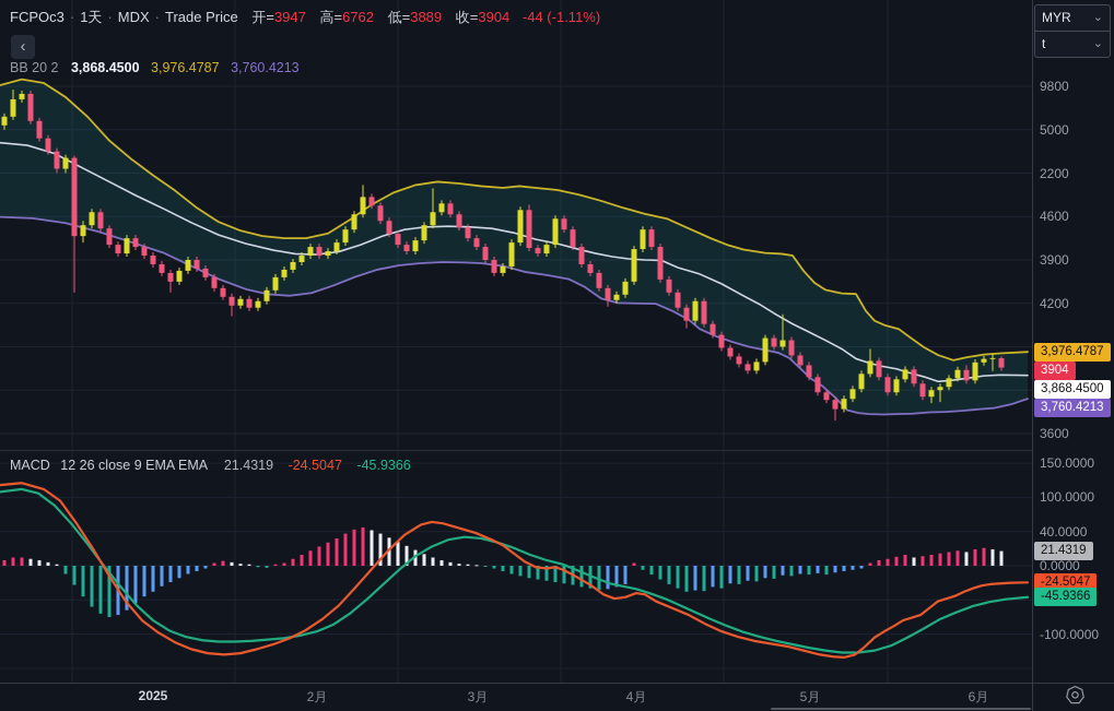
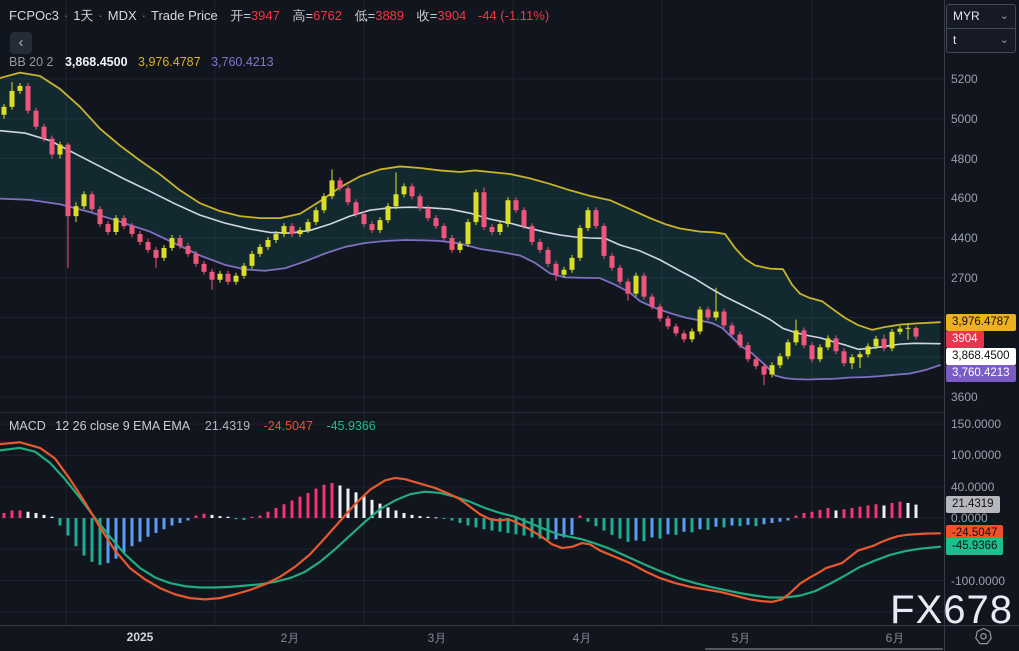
  FCPOc3 · 1天 · MDX · Trade Price 开=3947 高=6762 低=3889 收=3904 -44 (-1.11%)
  ‹
  BB 20 2 3,868.4500 3,976.4787 3,760.4213
  MACD 12 26 close 9 EMA EMA 21.4319 -24.5047 -45.9366
  MYR
  ⌄
  t
  ⌄
+ FX678
- 9800
+ 5200
  5000
- 2200
+ 4800
  4600
- 3900
+ 4400
- 4200
+ 2700
  3600
  3,976.4787
  3904
  3,868.4500
  3,760.4213
  150.0000
  100.0000
  40.0000
  0.0000
  -100.0000
  21.4319
  -24.5047
  -45.9366
  2025
  2月
  3月
  4月
  5月
  6月
